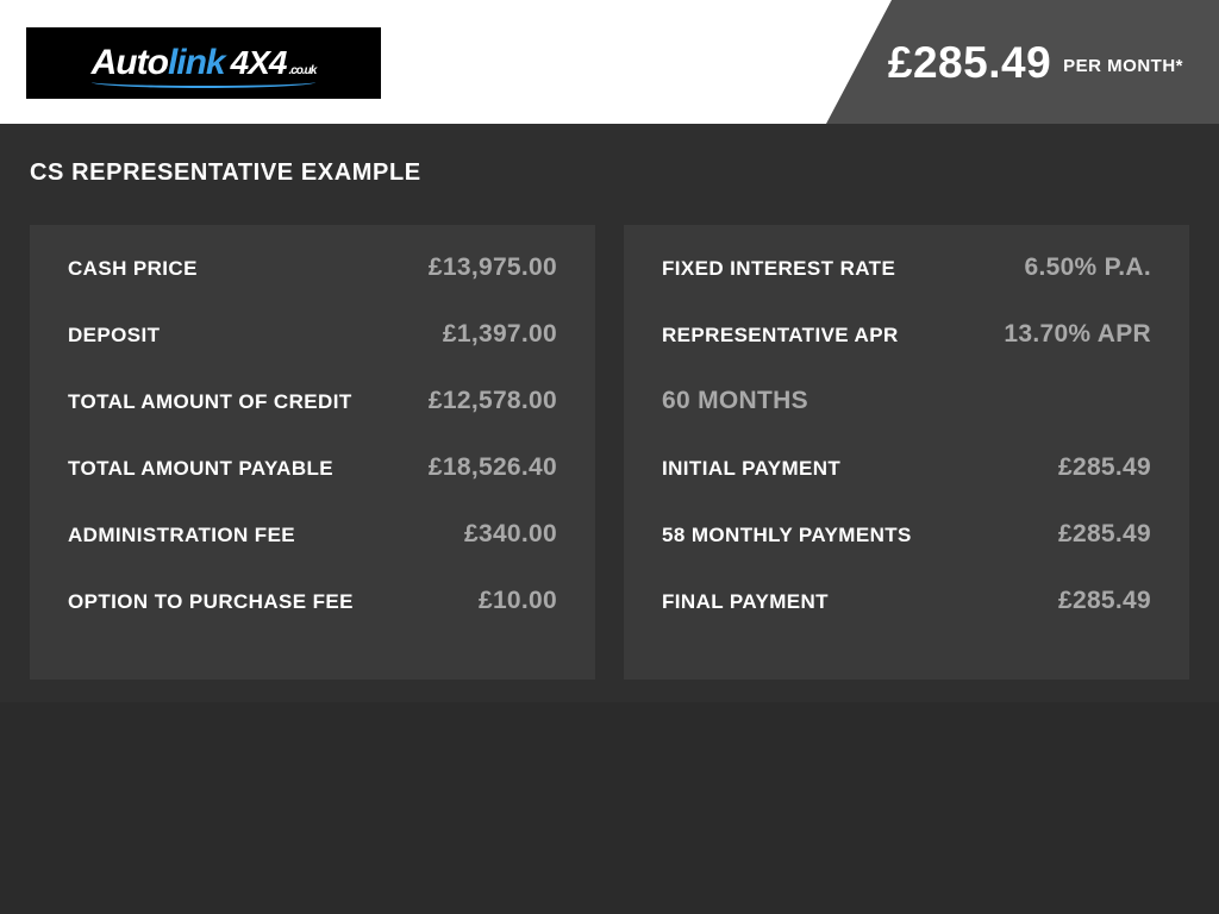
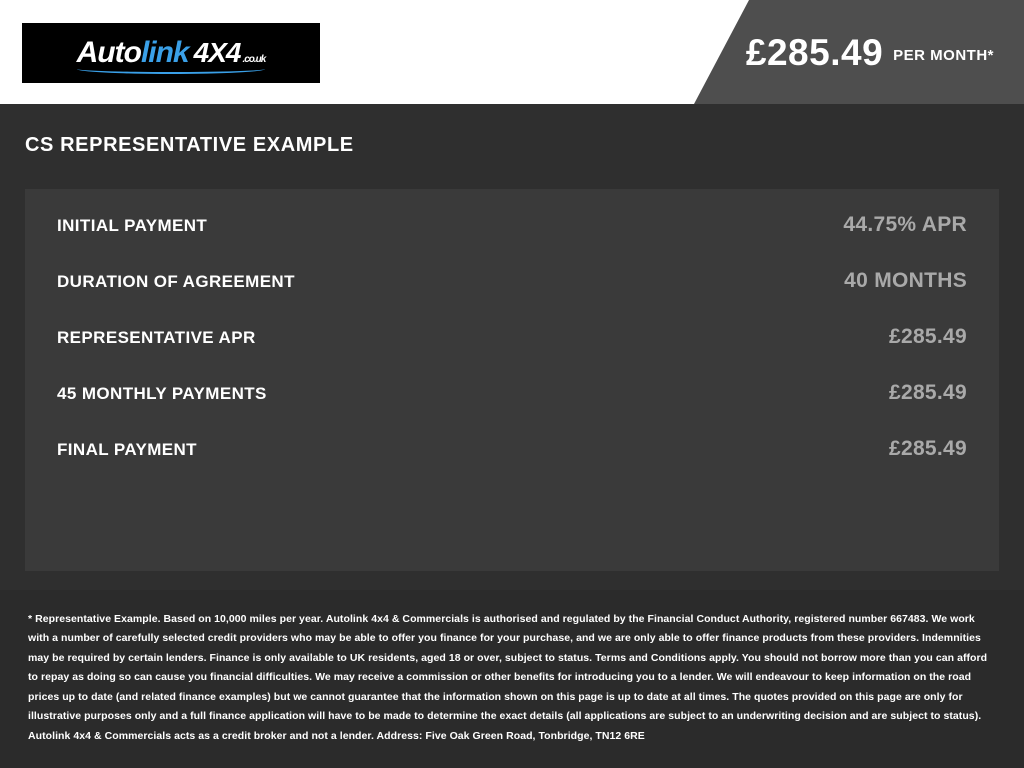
  Auto
  link
  4X4
  .co.uk
  £285.49
  PER MONTH*
  CS REPRESENTATIVE EXAMPLE
- CASH PRICE
- £13,975.00
- DEPOSIT
- £1,397.00
- TOTAL AMOUNT OF CREDIT
- £12,578.00
- TOTAL AMOUNT PAYABLE
- £18,526.40
- ADMINISTRATION FEE
- £340.00
- OPTION TO PURCHASE FEE
- £10.00
- FIXED INTEREST RATE
- 6.50% P.A.
- REPRESENTATIVE APR
+ INITIAL PAYMENT
- 13.70% APR
+ 44.75% APR
+ DURATION OF AGREEMENT
- 60 MONTHS
+ 40 MONTHS
- INITIAL PAYMENT
+ REPRESENTATIVE APR
  £285.49
- 58 MONTHLY PAYMENTS
+ 45 MONTHLY PAYMENTS
  £285.49
  FINAL PAYMENT
  £285.49
+ * Representative Example. Based on 10,000 miles per year. Autolink 4x4 & Commercials is authorised and regulated by the Financial Conduct Authority, registered number 667483. We work with a number of carefully selected credit providers who may be able to offer you finance for your purchase, and we are only able to offer finance products from these providers. Indemnities may be required by certain lenders. Finance is only available to UK residents, aged 18 or over, subject to status. Terms and Conditions apply. You should not borrow more than you can afford to repay as doing so can cause you financial difficulties. We may receive a commission or other benefits for introducing you to a lender. We will endeavour to keep information on the road prices up to date (and related finance examples) but we cannot guarantee that the information shown on this page is up to date at all times. The quotes provided on this page are only for illustrative purposes only and a full finance application will have to be made to determine the exact details (all applications are subject to an underwriting decision and are subject to status). Autolink 4x4 & Commercials acts as a credit broker and not a lender. Address: Five Oak Green Road, Tonbridge, TN12 6RE
